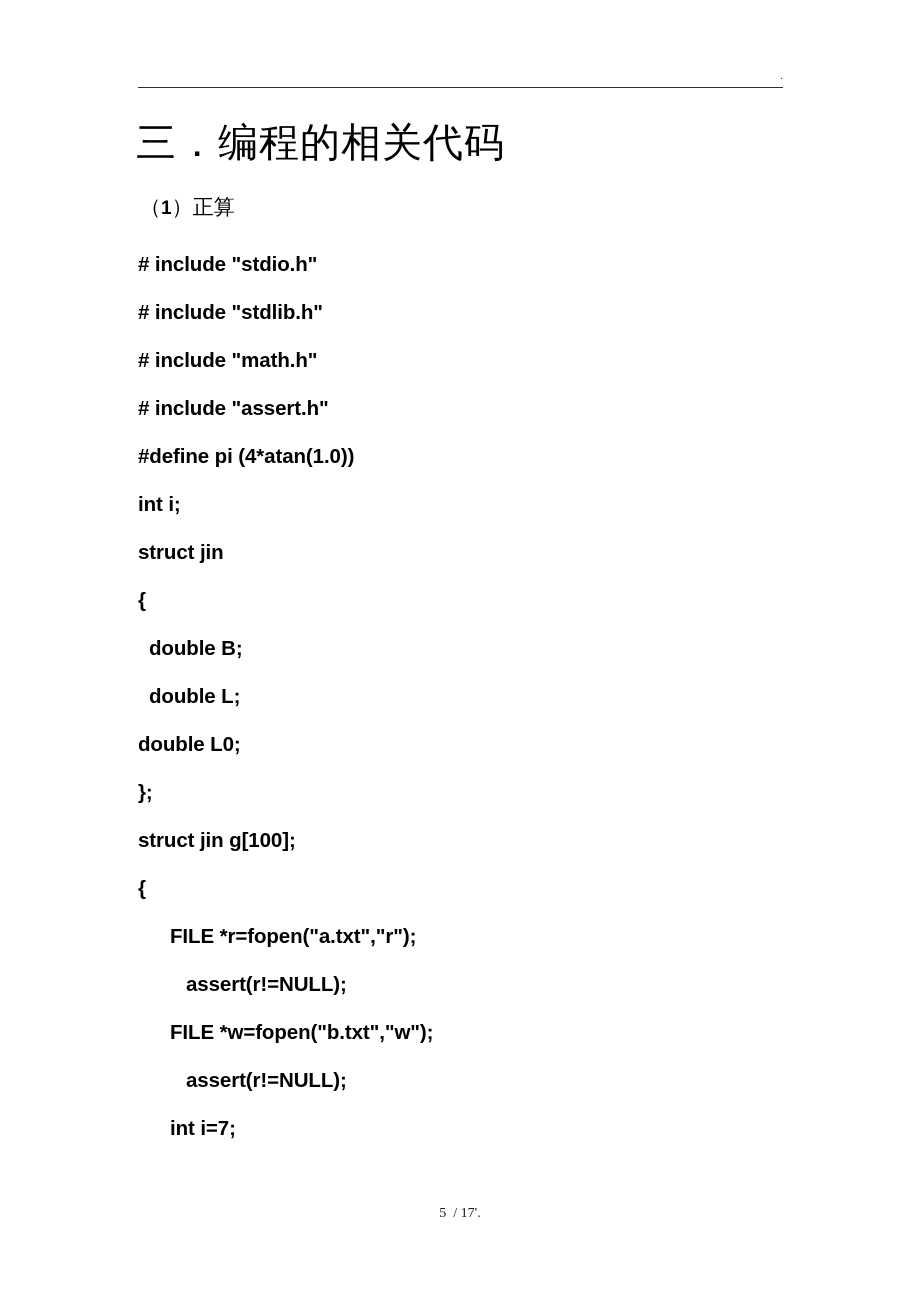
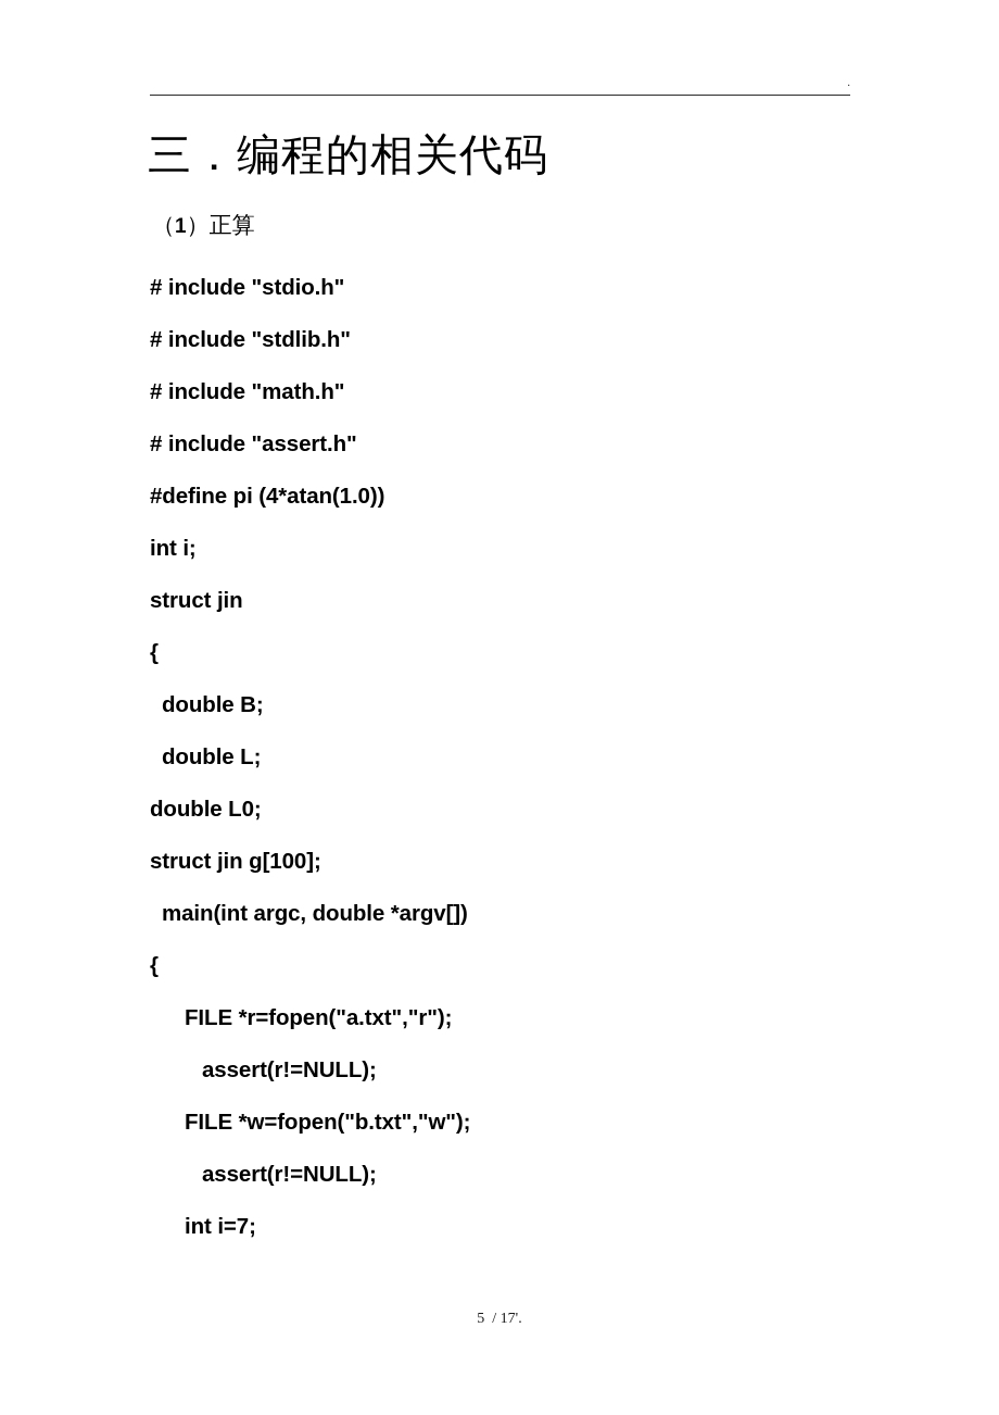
  .
  三．编程的相关代码
  （1）正算
  # include "stdio.h"
  # include "stdlib.h"
  # include "math.h"
  # include "assert.h"
  #define pi (4*atan(1.0))
  int i;
  struct jin
  {
  double B;
  double L;
  double L0;
- };
  struct jin g[100];
+ main(int argc, double *argv[])
  {
  FILE *r=fopen("a.txt","r");
  assert(r!=NULL);
  FILE *w=fopen("b.txt","w");
  assert(r!=NULL);
  int i=7;
  5 / 17'.
